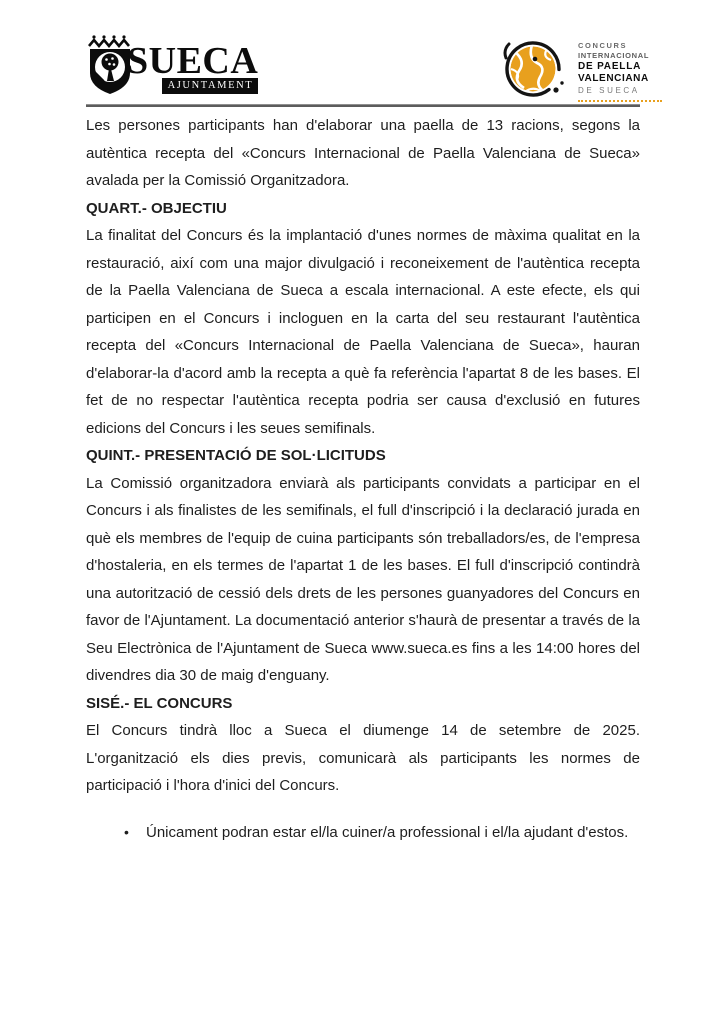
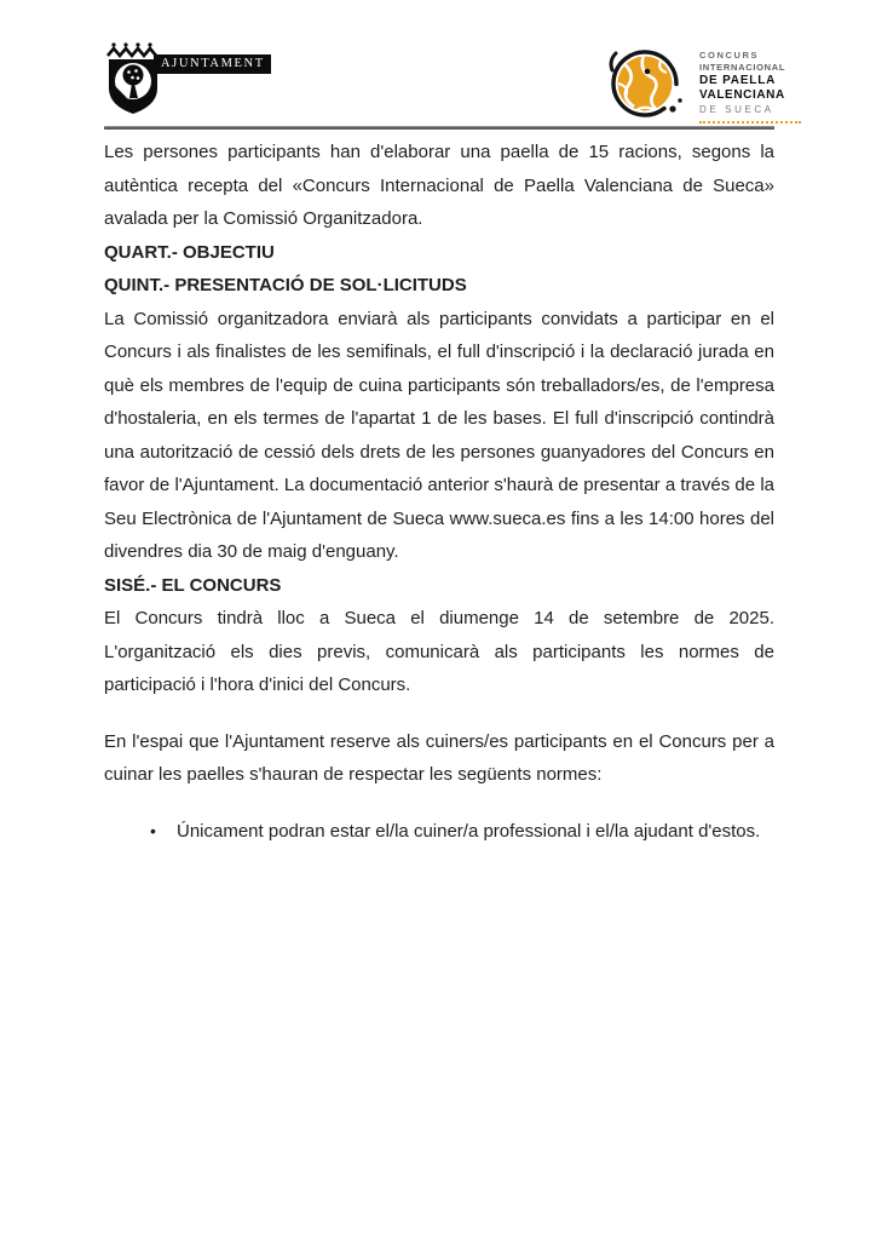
- SUECA
  AJUNTAMENT
  CONCURS
  INTERNACIONAL
  DE PAELLA
  VALENCIANA
  DE SUECA
- Les persones participants han d'elaborar una paella de 13 racions, segons la autèntica recepta del «Concurs Internacional de Paella Valenciana de Sueca» avalada per la Comissió Organitzadora.
+ Les persones participants han d'elaborar una paella de 15 racions, segons la autèntica recepta del «Concurs Internacional de Paella Valenciana de Sueca» avalada per la Comissió Organitzadora.
  QUART.- OBJECTIU
- La finalitat del Concurs és la implantació d'unes normes de màxima qualitat en la restauració, així com una major divulgació i reconeixement de l'autèntica recepta de la Paella Valenciana de Sueca a escala internacional. A este efecte, els qui participen en el Concurs i incloguen en la carta del seu restaurant l'autèntica recepta del «Concurs Internacional de Paella Valenciana de Sueca», hauran d'elaborar-la d'acord amb la recepta a què fa referència l'apartat 8 de les bases. El fet de no respectar l'autèntica recepta podria ser causa d'exclusió en futures edicions del Concurs i les seues semifinals.
  QUINT.- PRESENTACIÓ DE SOL·LICITUDS
  La Comissió organitzadora enviarà als participants convidats a participar en el Concurs i als finalistes de les semifinals, el full d'inscripció i la declaració jurada en què els membres de l'equip de cuina participants són treballadors/es, de l'empresa d'hostaleria, en els termes de l'apartat 1 de les bases. El full d'inscripció contindrà una autorització de cessió dels drets de les persones guanyadores del Concurs en favor de l'Ajuntament. La documentació anterior s'haurà de presentar a través de la Seu Electrònica de l'Ajuntament de Sueca www.sueca.es fins a les 14:00 hores del divendres dia 30 de maig d'enguany.
  SISÉ.- EL CONCURS
  El Concurs tindrà lloc a Sueca el diumenge 14 de setembre de 2025. L'organització els dies previs, comunicarà als participants les normes de participació i l'hora d'inici del Concurs.
+ En l'espai que l'Ajuntament reserve als cuiners/es participants en el Concurs per a cuinar les paelles s'hauran de respectar les següents normes:
  •
  Únicament podran estar el/la cuiner/a professional i el/la ajudant d'estos.
